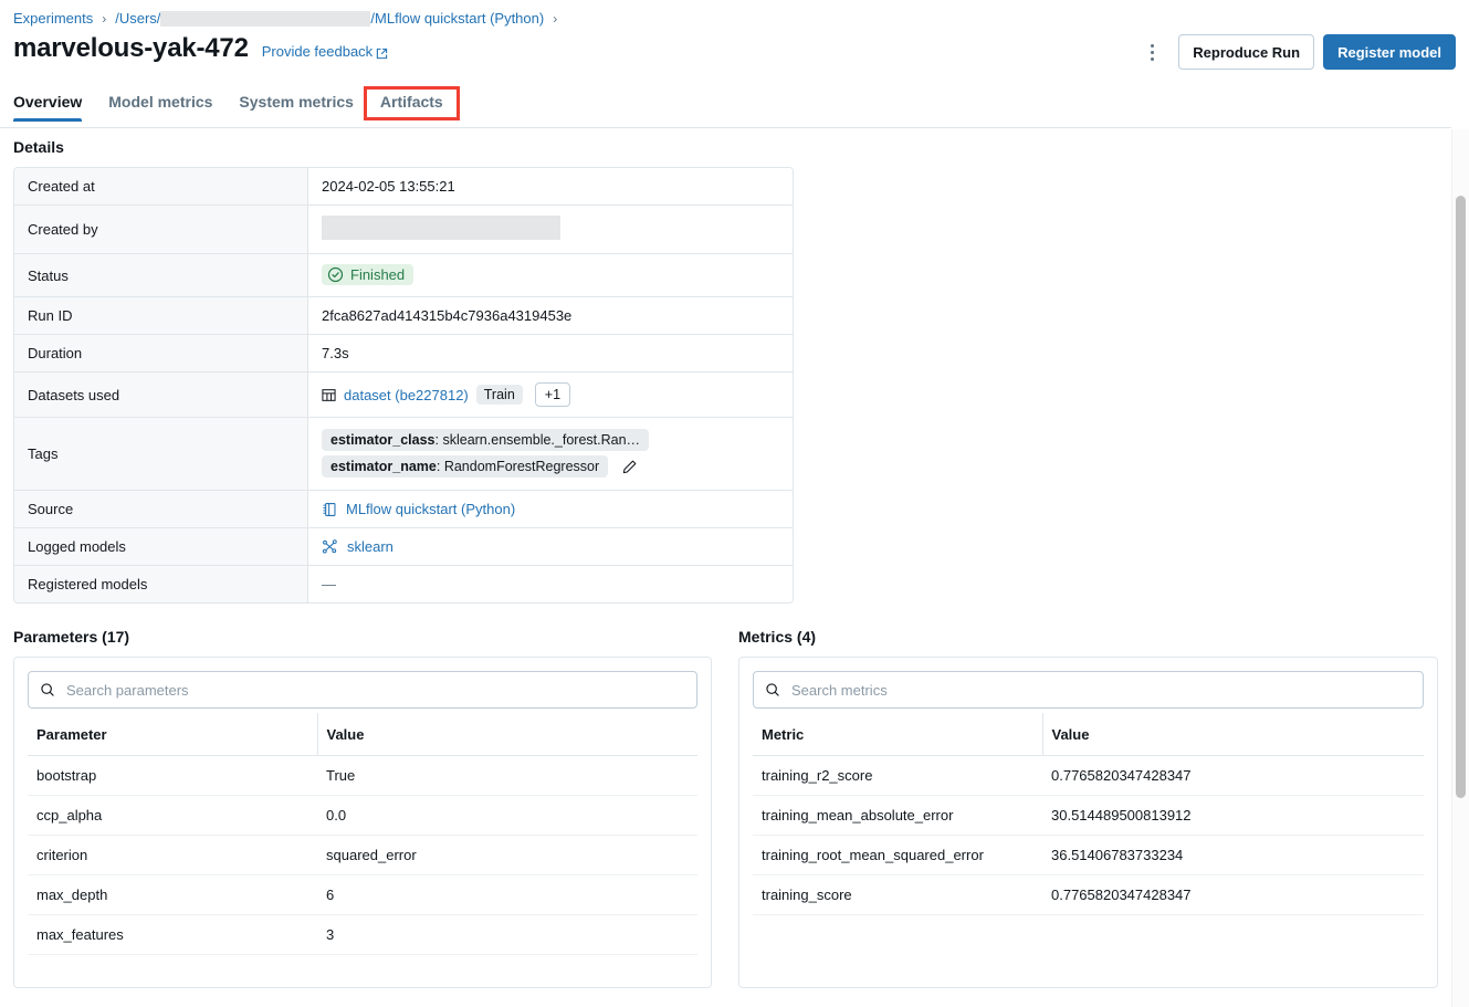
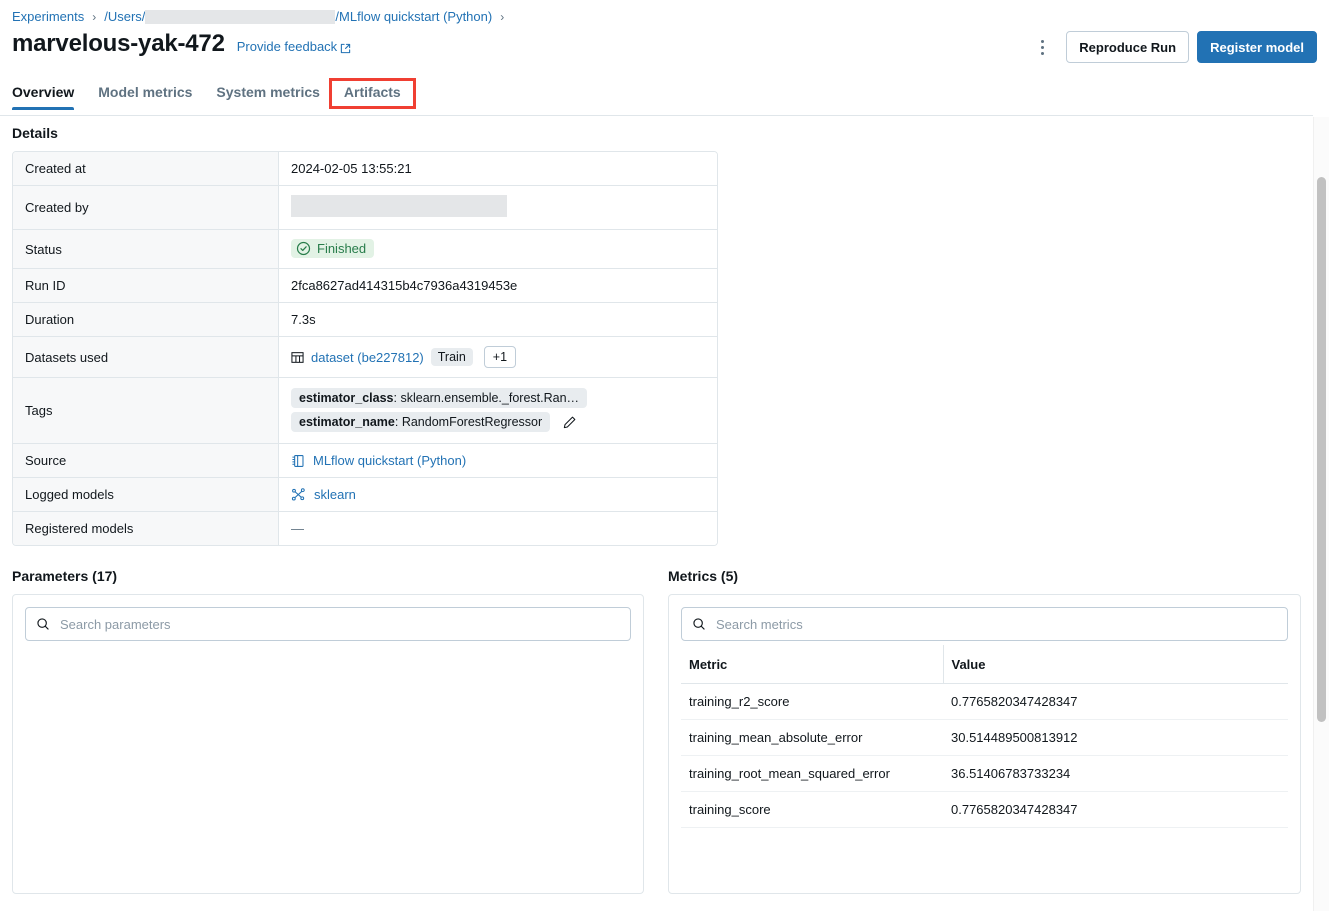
  Experiments
  ›
  /Users/
  /MLflow quickstart (Python)
  ›
  marvelous-yak-472
  Provide feedback
  Reproduce Run
  Register model
  Overview
  Model metrics
  System metrics
  Artifacts
  Details
  Created at	2024-02-05 13:55:21
  Created by
  Status	Finished
  Run ID	2fca8627ad414315b4c7936a4319453e
  Duration	7.3s
  Datasets used	dataset (be227812) Train +1
  Tags	estimator_class: sklearn.ensemble._forest.Ran… estimator_name: RandomForestRegressor
  Source	MLflow quickstart (Python)
  Logged models	sklearn
  Registered models	—
  Parameters (17)
  Search parameters
- Parameter	Value
- bootstrap	True
- ccp_alpha	0.0
- criterion	squared_error
- max_depth	6
- max_features	3
- Metrics (4)
+ Metrics (5)
  Search metrics
  Metric	Value
  training_r2_score	0.7765820347428347
  training_mean_absolute_error	30.514489500813912
  training_root_mean_squared_error	36.51406783733234
  training_score	0.7765820347428347
